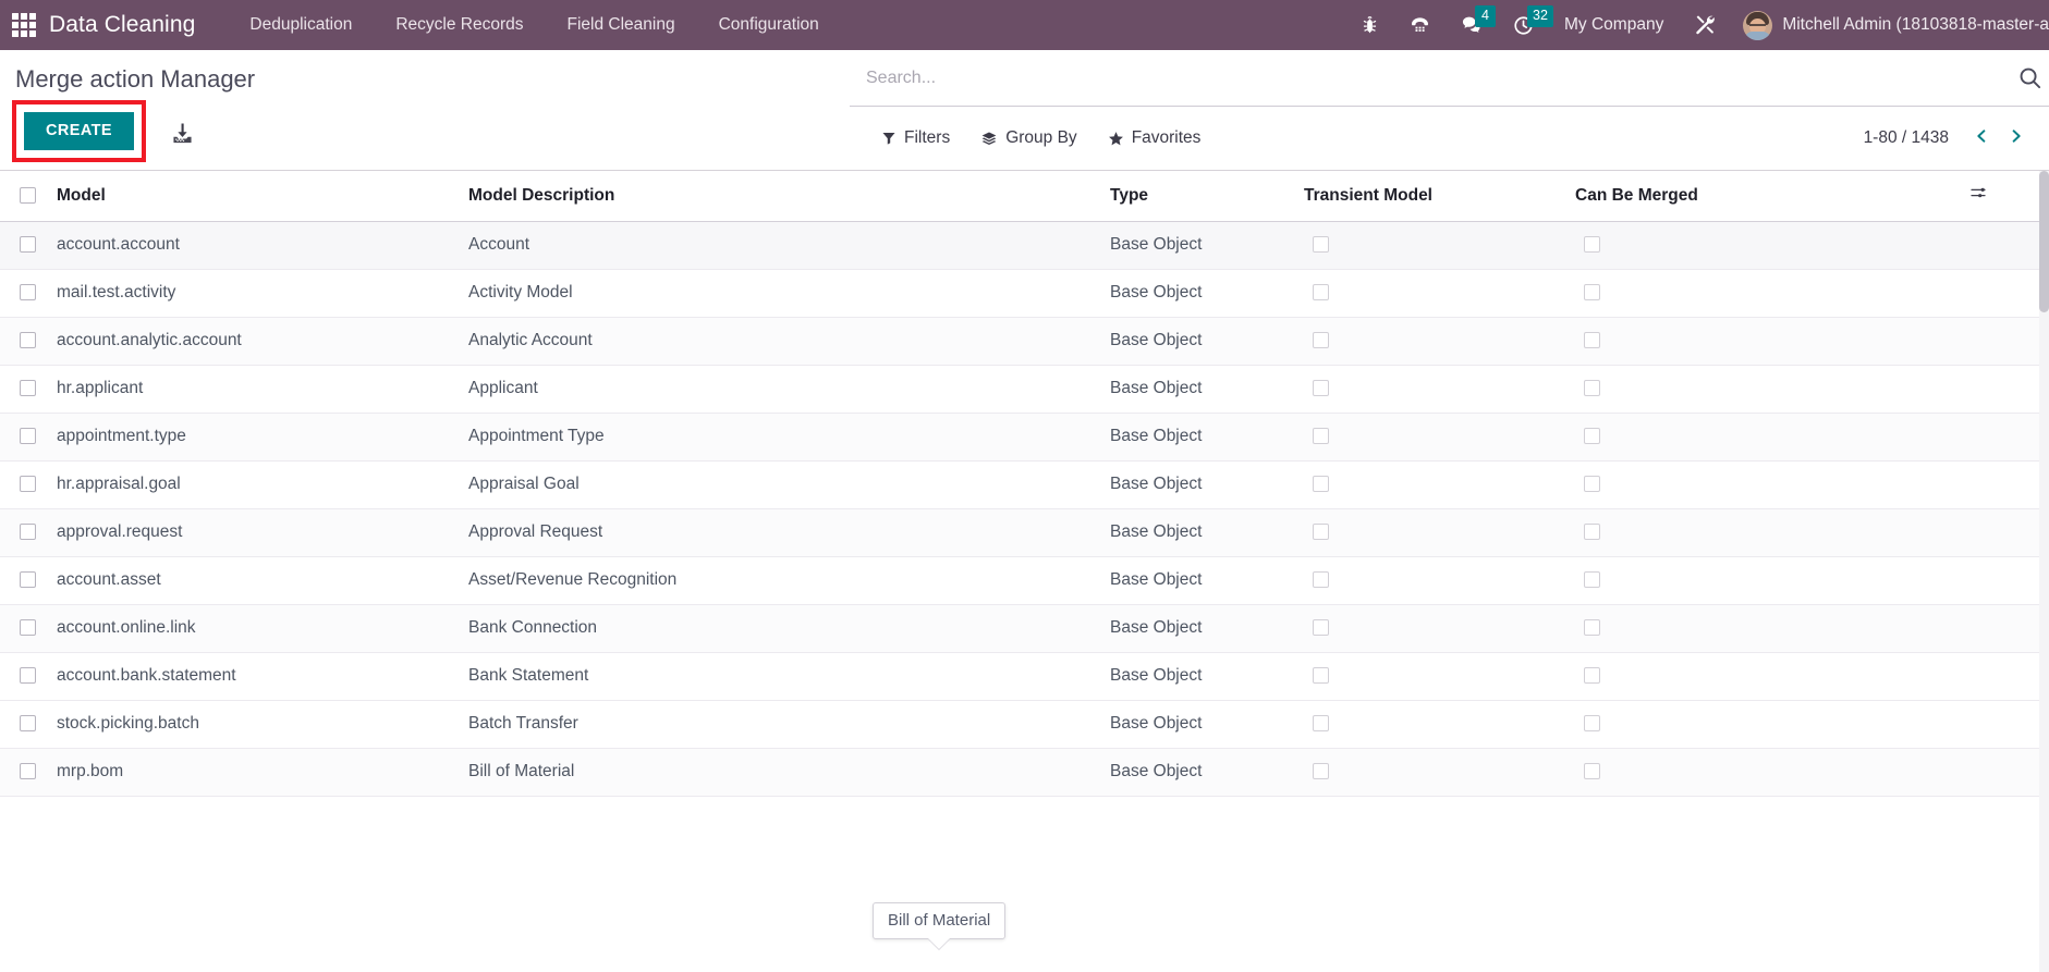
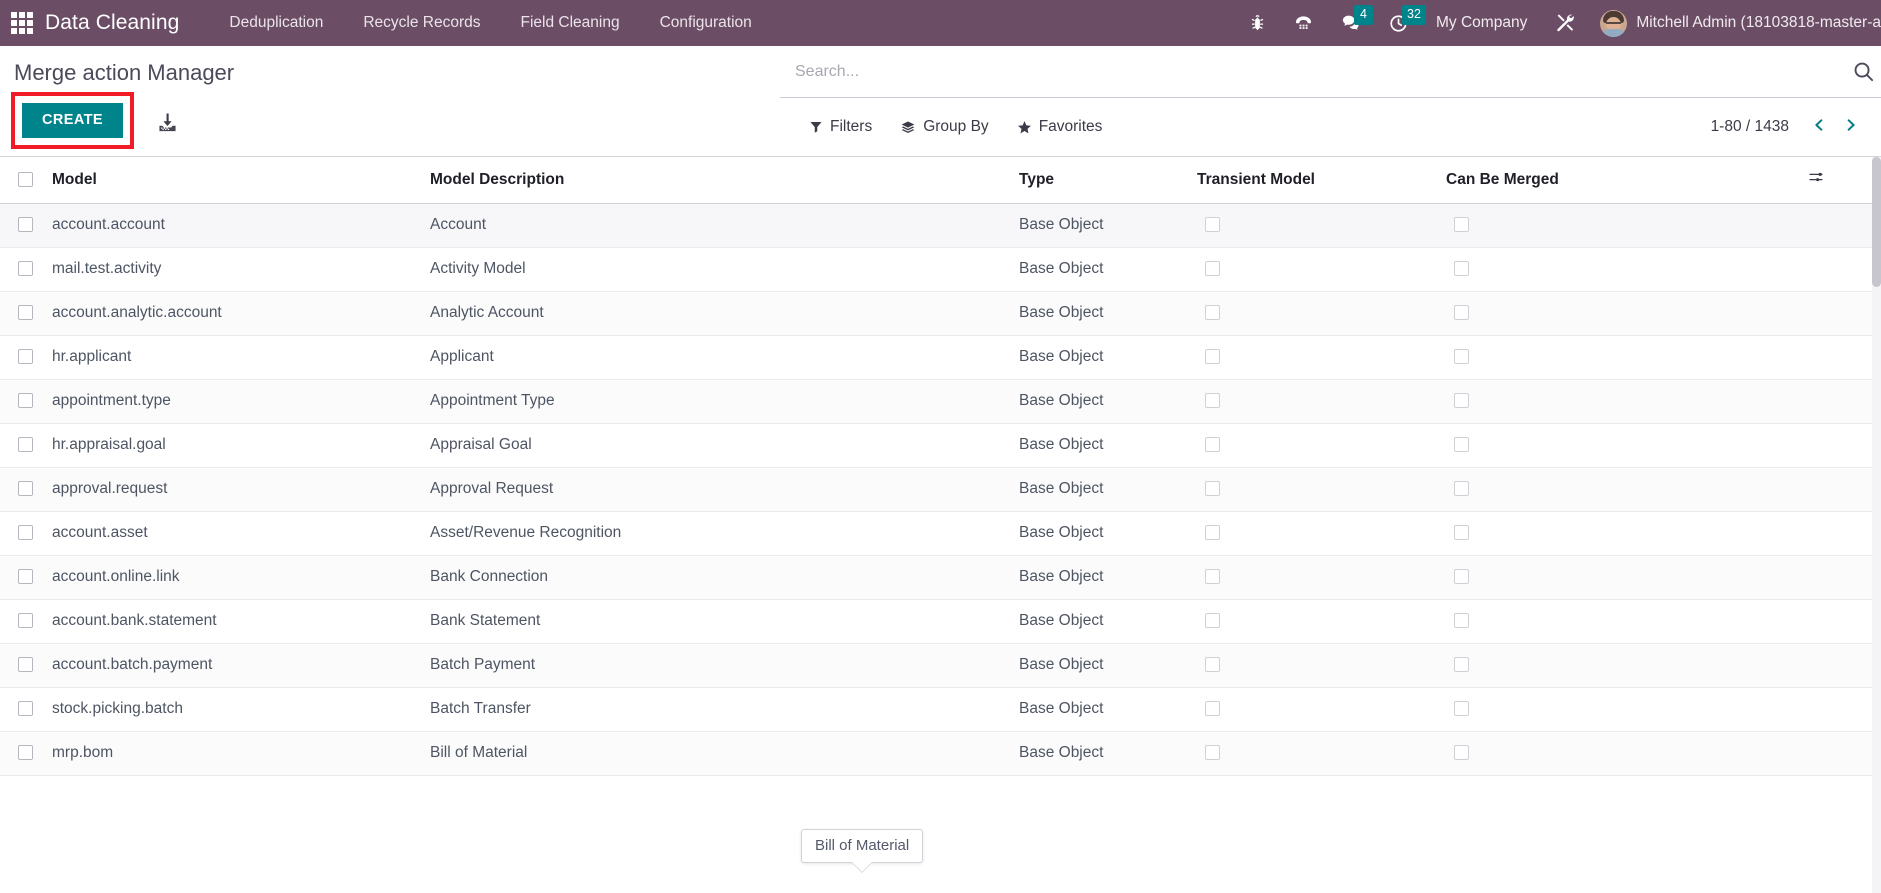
  Data Cleaning
  Deduplication
  Recycle Records
  Field Cleaning
  Configuration
  4
  32
  My Company
  Mitchell Admin (18103818-master-a
  Merge action Manager
  CREATE
  Search...
  Filters
  Group By
  Favorites
  1-80 / 1438
  	Model	Model Description	Type	Transient Model	Can Be Merged
  	account.account	Account	Base Object
  	mail.test.activity	Activity Model	Base Object
  	account.analytic.account	Analytic Account	Base Object
  	hr.applicant	Applicant	Base Object
  	appointment.type	Appointment Type	Base Object
  	hr.appraisal.goal	Appraisal Goal	Base Object
  	approval.request	Approval Request	Base Object
  	account.asset	Asset/Revenue Recognition	Base Object
  	account.online.link	Bank Connection	Base Object
  	account.bank.statement	Bank Statement	Base Object
+ 	account.batch.payment	Batch Payment	Base Object
  	stock.picking.batch	Batch Transfer	Base Object
  	mrp.bom	Bill of Material	Base Object
  Bill of Material
